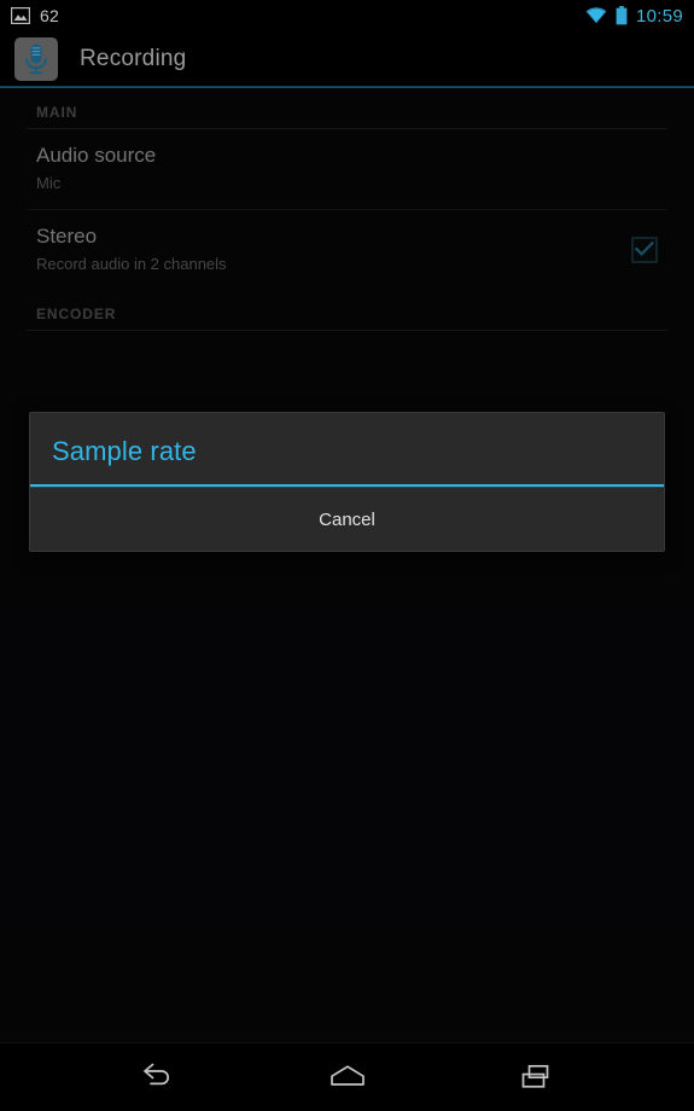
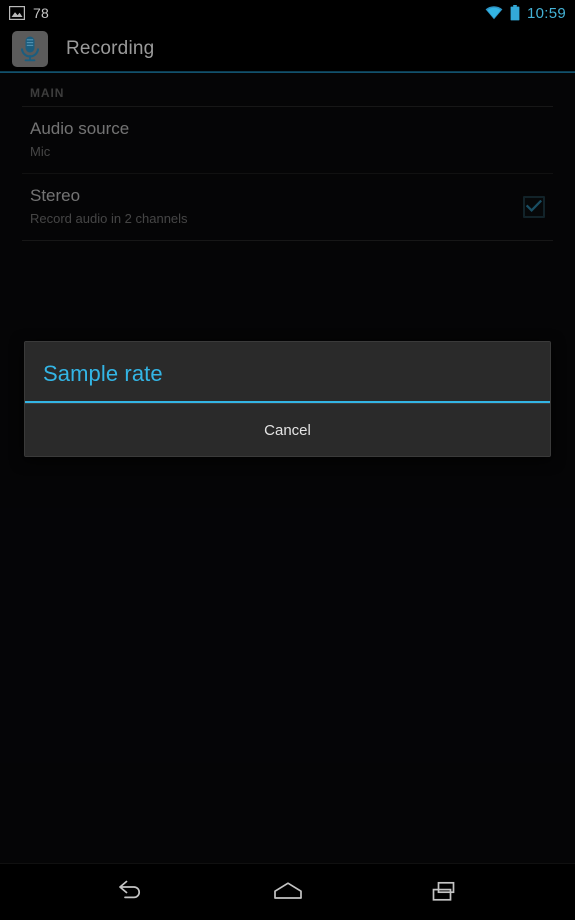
- 62
+ 78
  10:59
  Recording
  MAIN
  Audio source
  Mic
  Stereo
  Record audio in 2 channels
- ENCODER
  Sample rate
  Cancel
